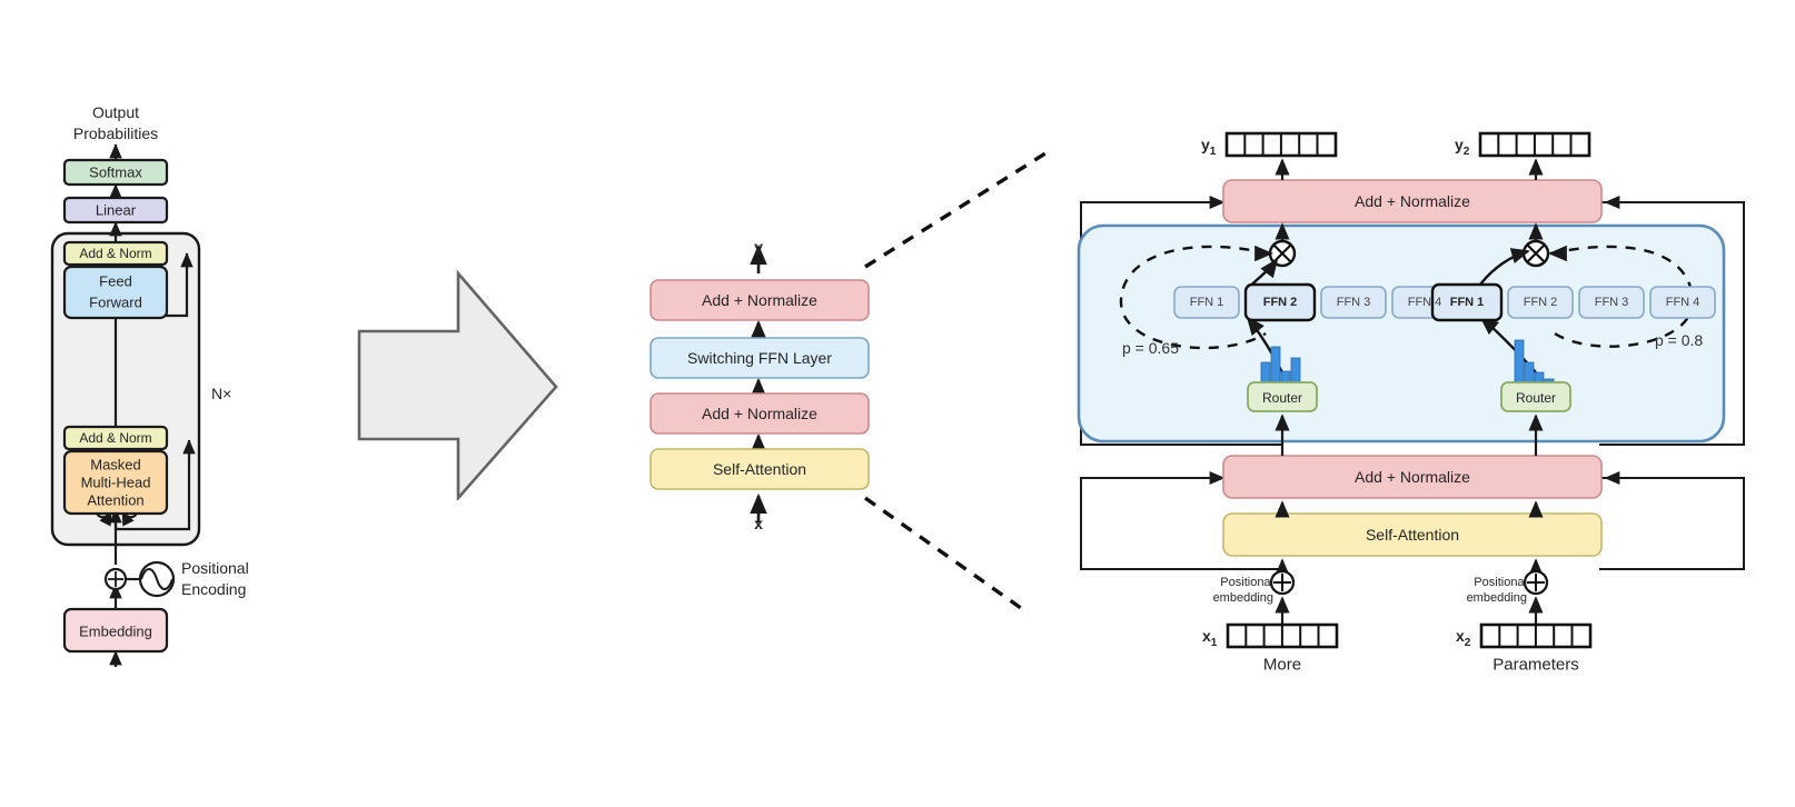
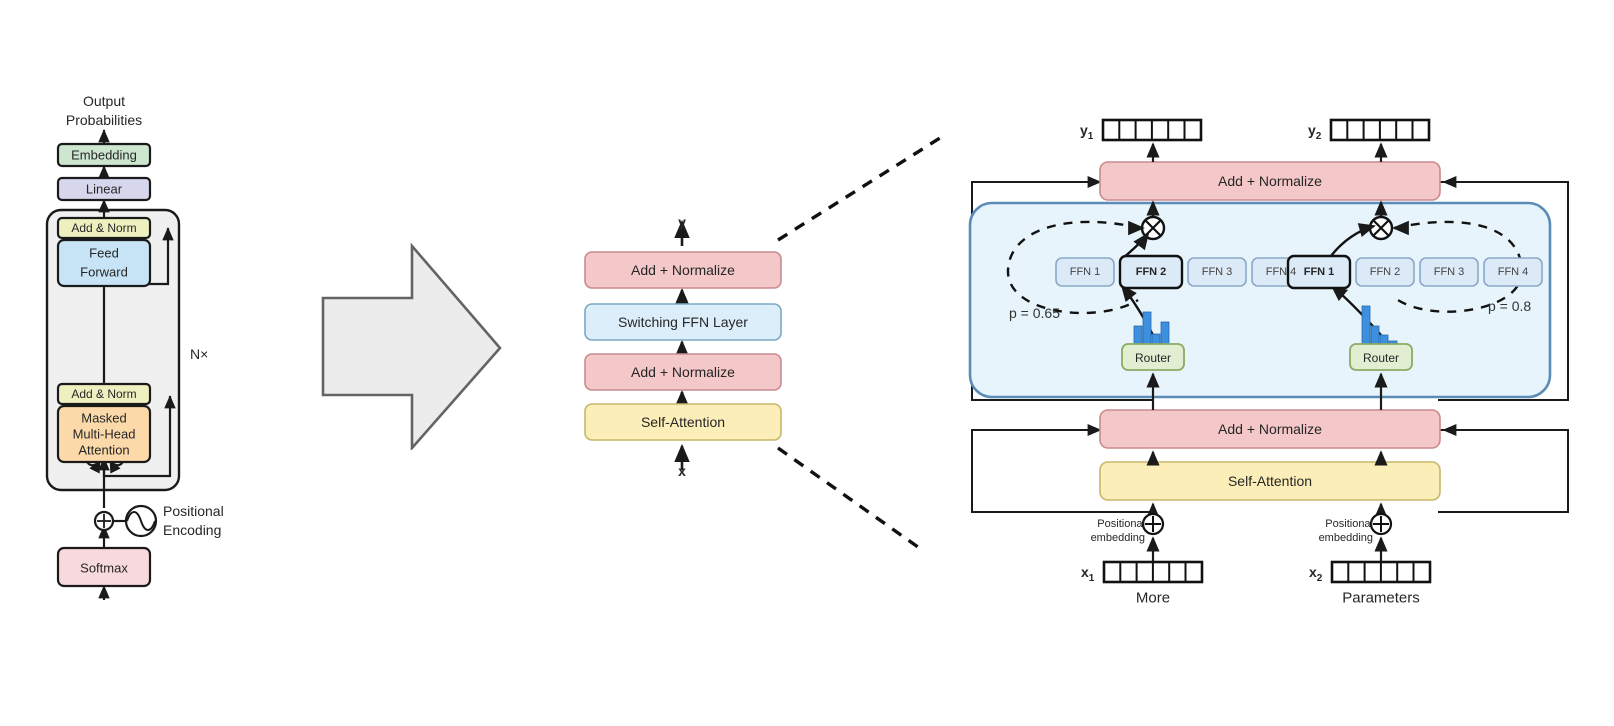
  Output
  Probabilities
- Softmax
+ Embedding
  Linear
  Add & Norm
  Feed
  Forward
  Add & Norm
  Masked
  Multi-Head
  Attention
- Embedding
+ Softmax
  N×
  Positional
  Encoding
  y
  x
  Add + Normalize
  Switching FFN Layer
  Add + Normalize
  Self-Attention
  y1
  y2
  Add + Normalize
  Add + Normalize
  Self-Attention
  FFN 1
  FFN 2
  FFN 3
  FFN 4
  FFN 1
  FFN 2
  FFN 3
  FFN 4
  p = 0.65
  p = 0.8
  Router
  Router
  Positional
  embedding
  Positional
  embedding
  x1
  x2
  More
  Parameters
